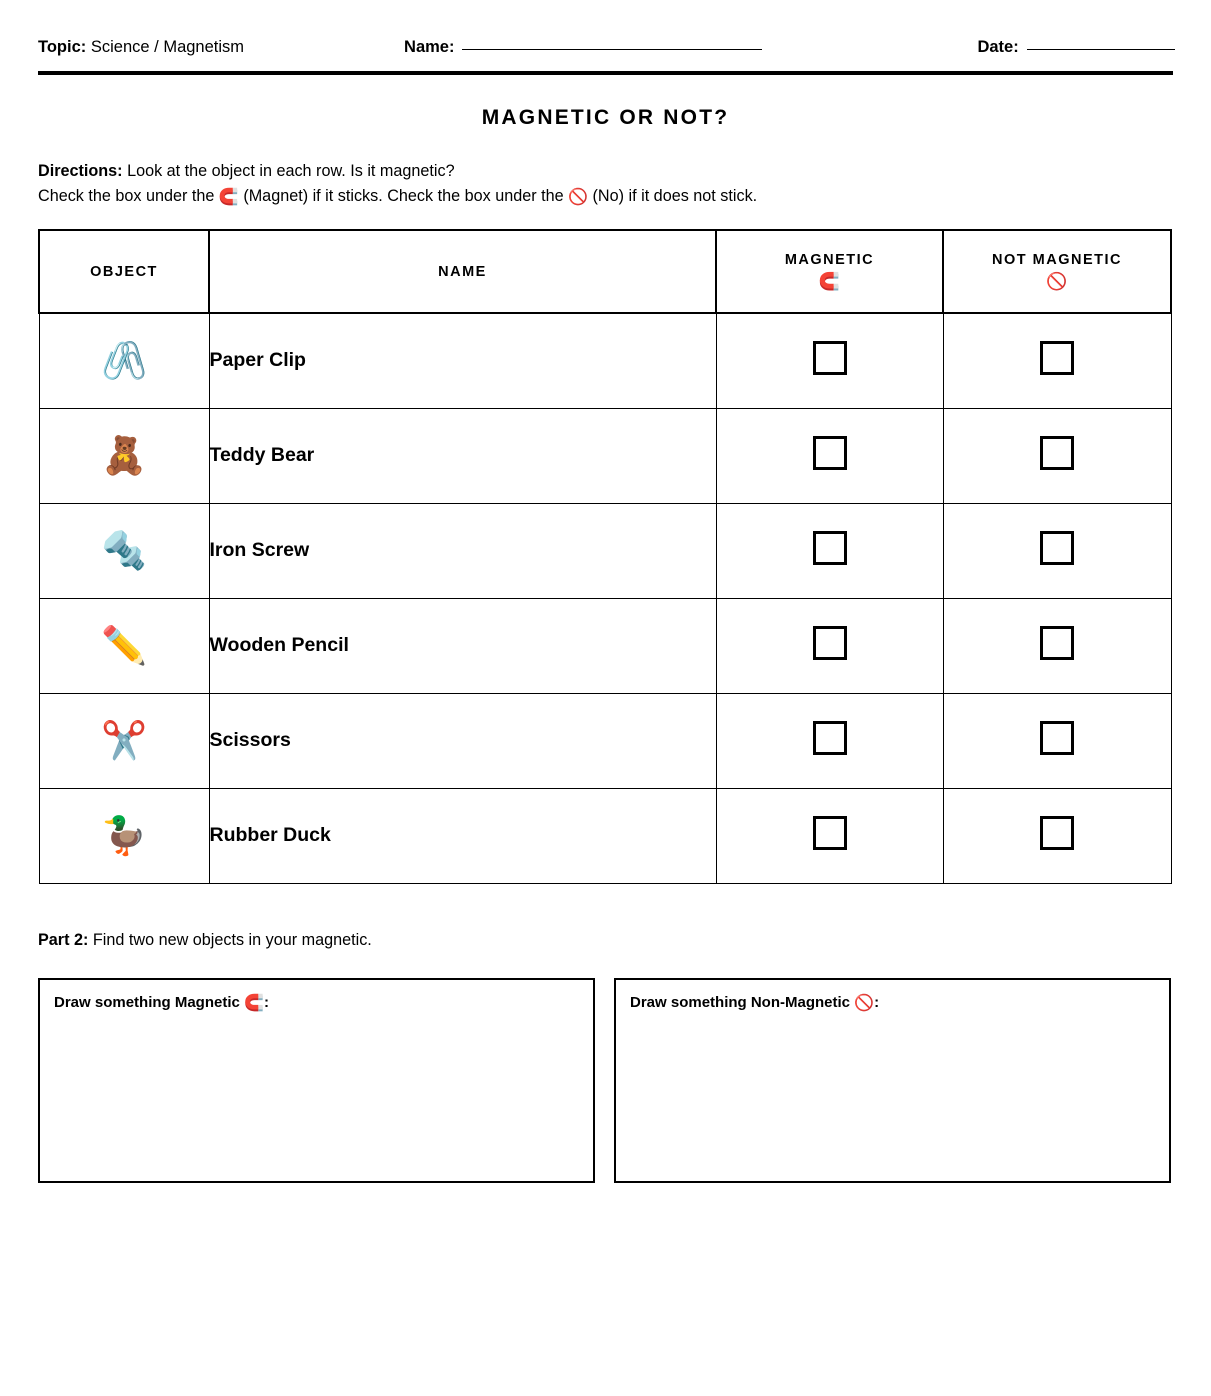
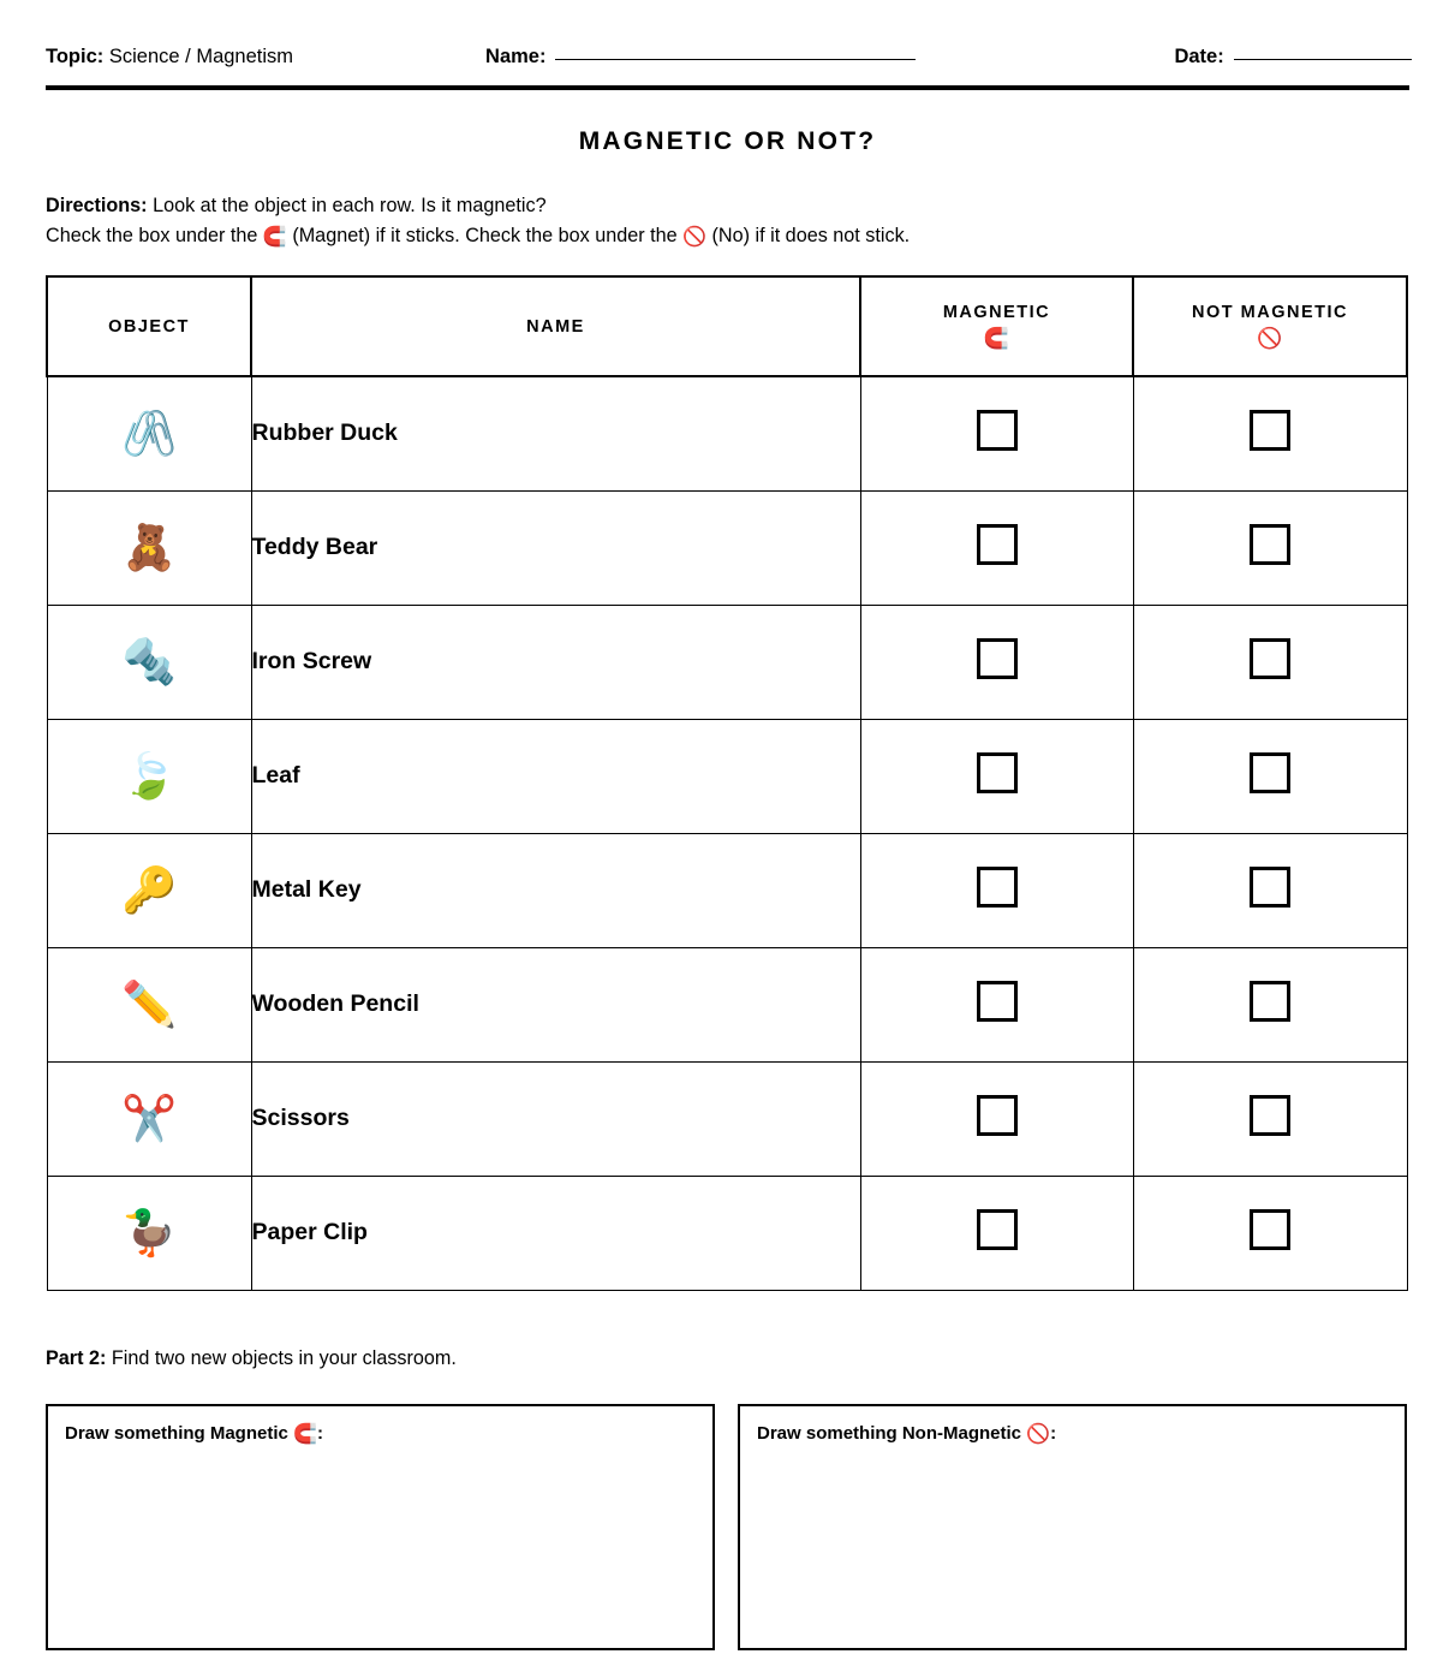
  Topic: Science / Magnetism
  Name:
  Date:
  MAGNETIC OR NOT?
  Directions: Look at the object in each row. Is it magnetic?
  Check the box under the 🧲 (Magnet) if it sticks. Check the box under the 🚫 (No) if it does not stick.
  OBJECT	NAME	MAGNETIC 🧲	NOT MAGNETIC 🚫
- 🖇️	Paper Clip
+ 🖇️	Rubber Duck
  🧸	Teddy Bear
  🔩	Iron Screw
+ 🍃	Leaf
+ 🔑	Metal Key
  ✏️	Wooden Pencil
  ✂️	Scissors
- 🦆	Rubber Duck
+ 🦆	Paper Clip
- Part 2: Find two new objects in your magnetic.
+ Part 2: Find two new objects in your classroom.
  Draw something Magnetic 🧲:
  Draw something Non-Magnetic 🚫:
